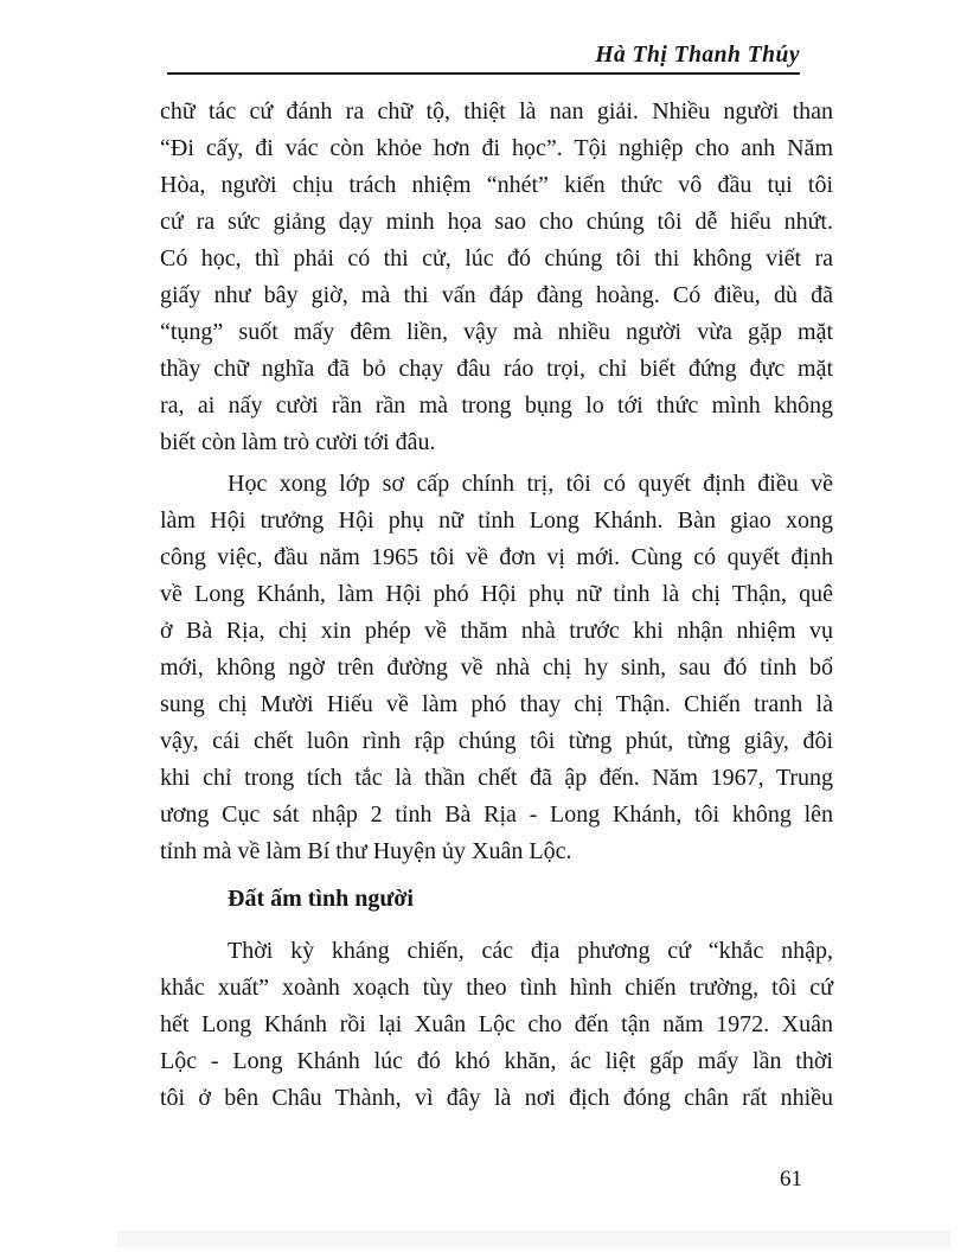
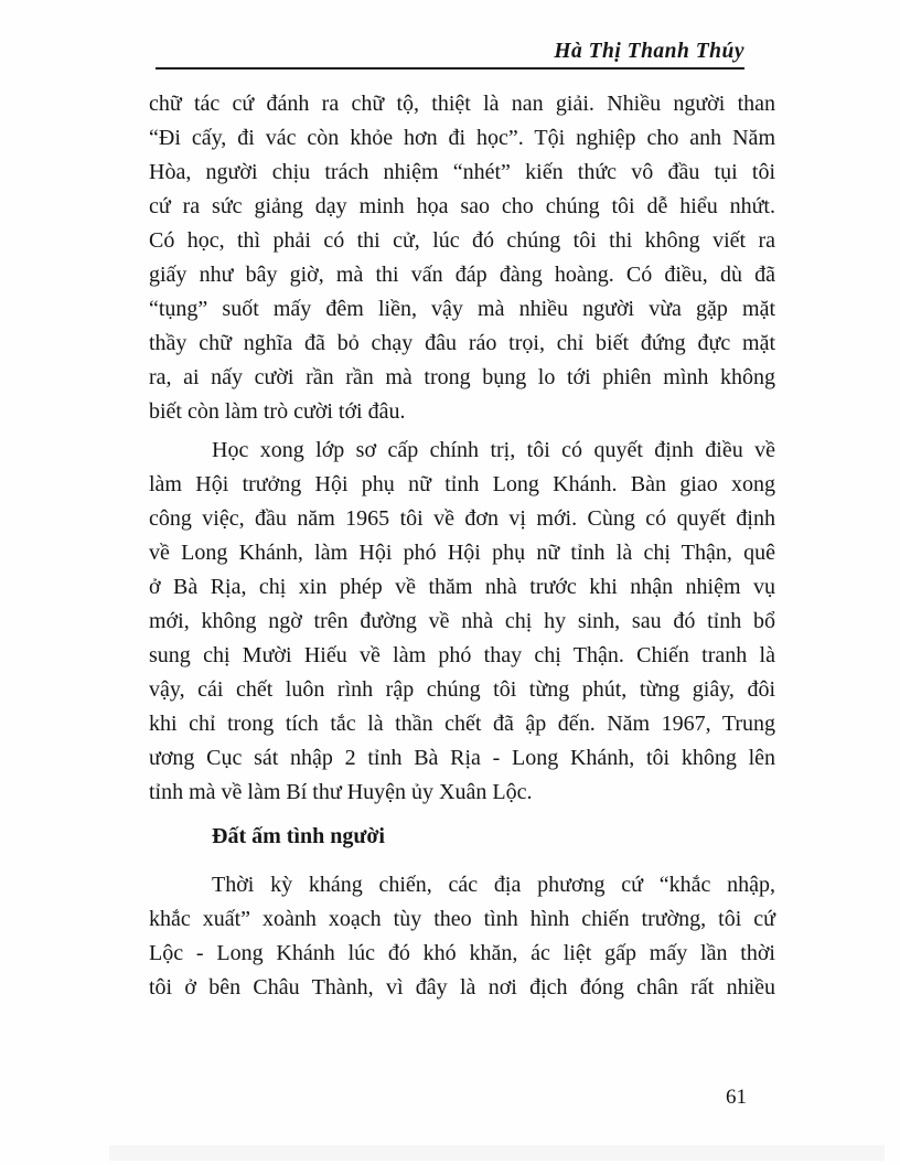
  Hà Thị Thanh Thúy
  chữ tác cứ đánh ra chữ tộ, thiệt là nan giải. Nhiều người than
  “Đi cấy, đi vác còn khỏe hơn đi học”. Tội nghiệp cho anh Năm
  Hòa, người chịu trách nhiệm “nhét” kiến thức vô đầu tụi tôi
  cứ ra sức giảng dạy minh họa sao cho chúng tôi dễ hiểu nhứt.
  Có học, thì phải có thi cử, lúc đó chúng tôi thi không viết ra
  giấy như bây giờ, mà thi vấn đáp đàng hoàng. Có điều, dù đã
  “tụng” suốt mấy đêm liền, vậy mà nhiều người vừa gặp mặt
  thầy chữ nghĩa đã bỏ chạy đâu ráo trọi, chỉ biết đứng đực mặt
- ra, ai nấy cười rần rần mà trong bụng lo tới thức mình không
+ ra, ai nấy cười rần rần mà trong bụng lo tới phiên mình không
  biết còn làm trò cười tới đâu.
  Học xong lớp sơ cấp chính trị, tôi có quyết định điều về
  làm Hội trưởng Hội phụ nữ tỉnh Long Khánh. Bàn giao xong
  công việc, đầu năm 1965 tôi về đơn vị mới. Cùng có quyết định
  về Long Khánh, làm Hội phó Hội phụ nữ tỉnh là chị Thận, quê
  ở Bà Rịa, chị xin phép về thăm nhà trước khi nhận nhiệm vụ
  mới, không ngờ trên đường về nhà chị hy sinh, sau đó tỉnh bổ
  sung chị Mười Hiếu về làm phó thay chị Thận. Chiến tranh là
  vậy, cái chết luôn rình rập chúng tôi từng phút, từng giây, đôi
  khi chỉ trong tích tắc là thần chết đã ập đến. Năm 1967, Trung
  ương Cục sát nhập 2 tỉnh Bà Rịa - Long Khánh, tôi không lên
  tỉnh mà về làm Bí thư Huyện ủy Xuân Lộc.
  Đất ấm tình người
  Thời kỳ kháng chiến, các địa phương cứ “khắc nhập,
  khắc xuất” xoành xoạch tùy theo tình hình chiến trường, tôi cứ
- hết Long Khánh rồi lại Xuân Lộc cho đến tận năm 1972. Xuân
  Lộc - Long Khánh lúc đó khó khăn, ác liệt gấp mấy lần thời
  tôi ở bên Châu Thành, vì đây là nơi địch đóng chân rất nhiều
  61
